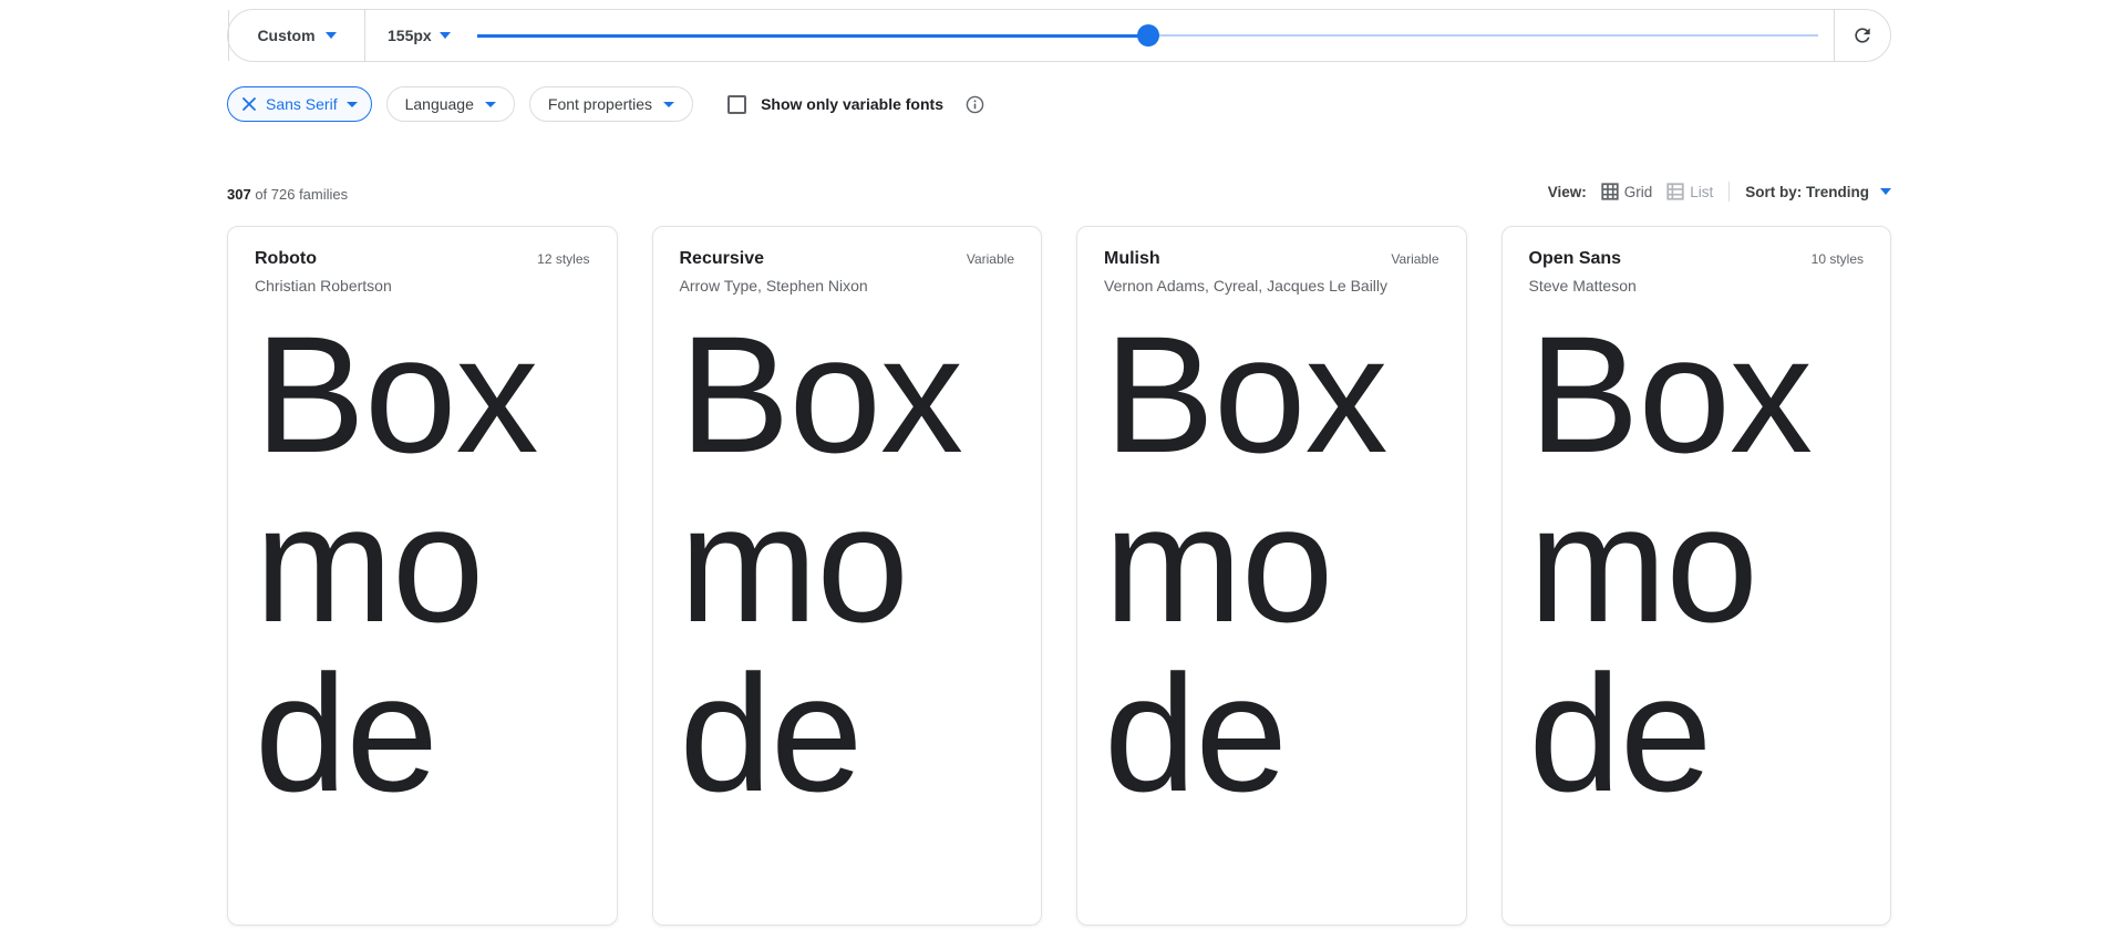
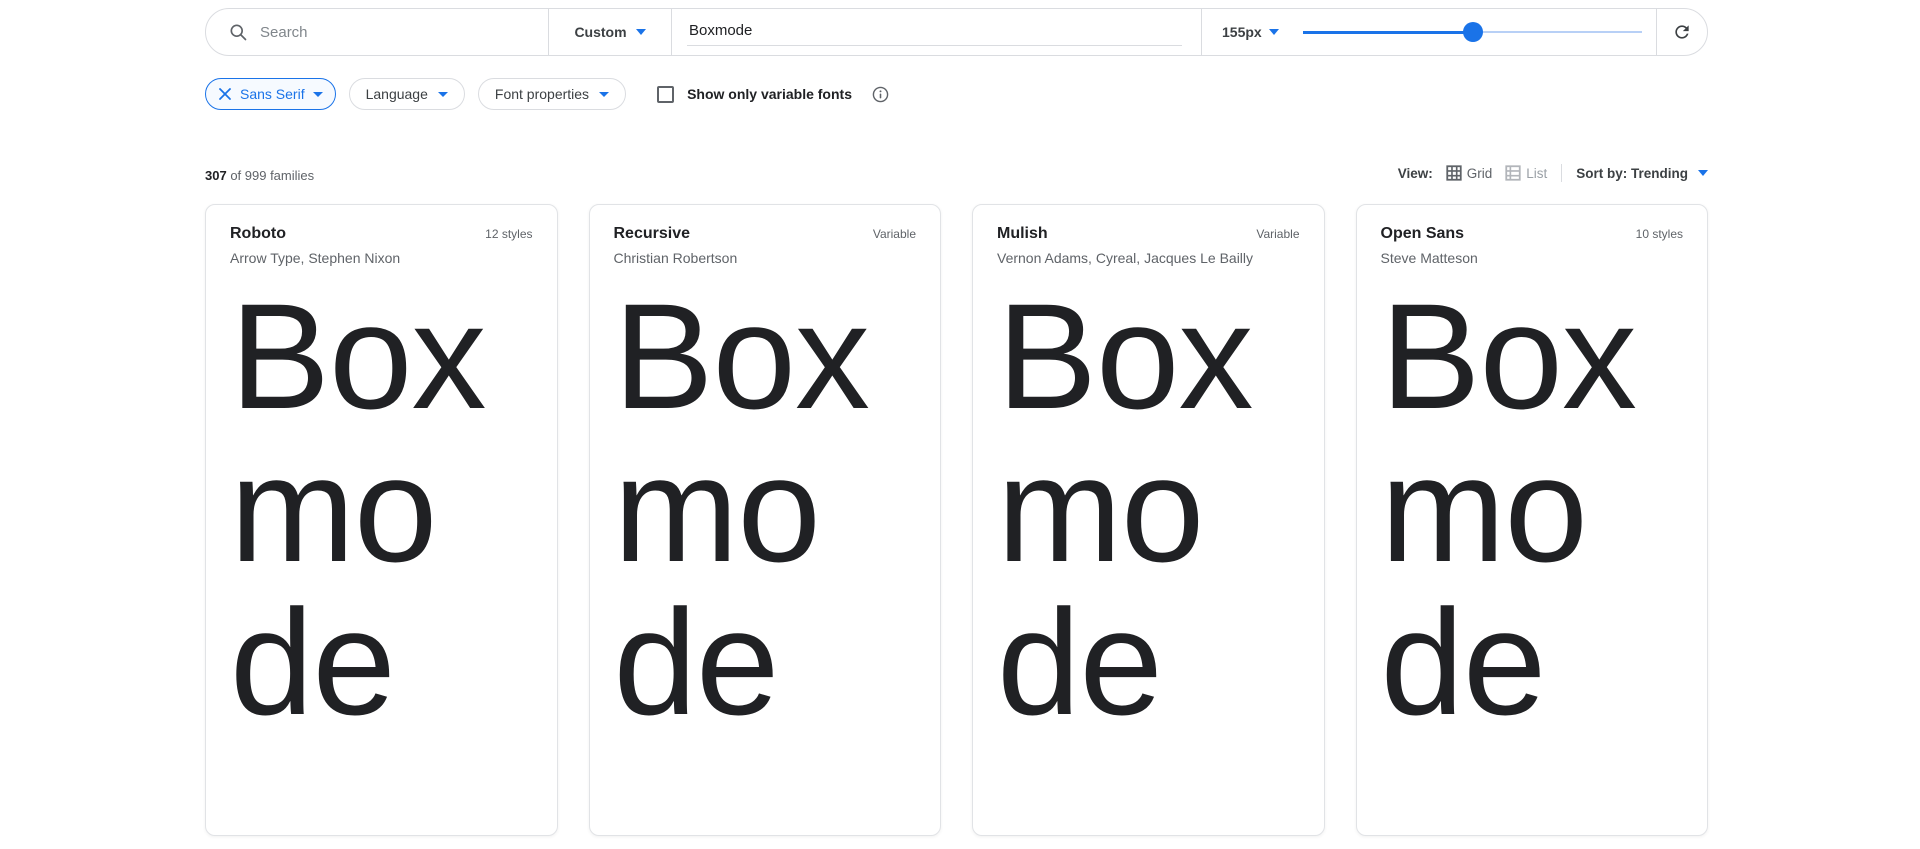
+ Search
  Custom
+ Boxmode
  155px
  Sans Serif
  Language
  Font properties
  Show only variable fonts
- 307 of 726 families
+ 307 of 999 families
  View:
  Grid
  List
  Sort by: Trending
  Roboto
  12 styles
- Christian Robertson
+ Arrow Type, Stephen Nixon
  Box
  mo
  de
  Recursive
  Variable
- Arrow Type, Stephen Nixon
+ Christian Robertson
  Box
  mo
  de
  Mulish
  Variable
  Vernon Adams, Cyreal, Jacques Le Bailly
  Box
  mo
  de
  Open Sans
  10 styles
  Steve Matteson
  Box
  mo
  de
